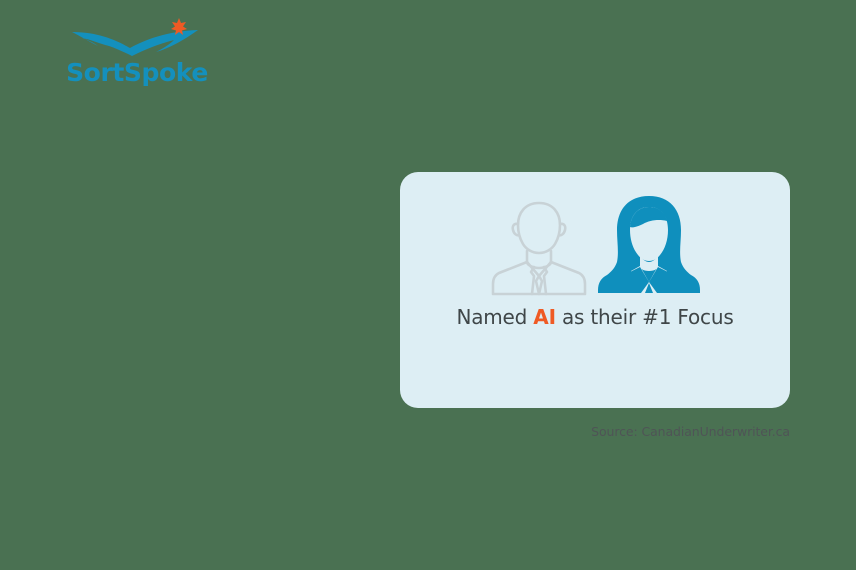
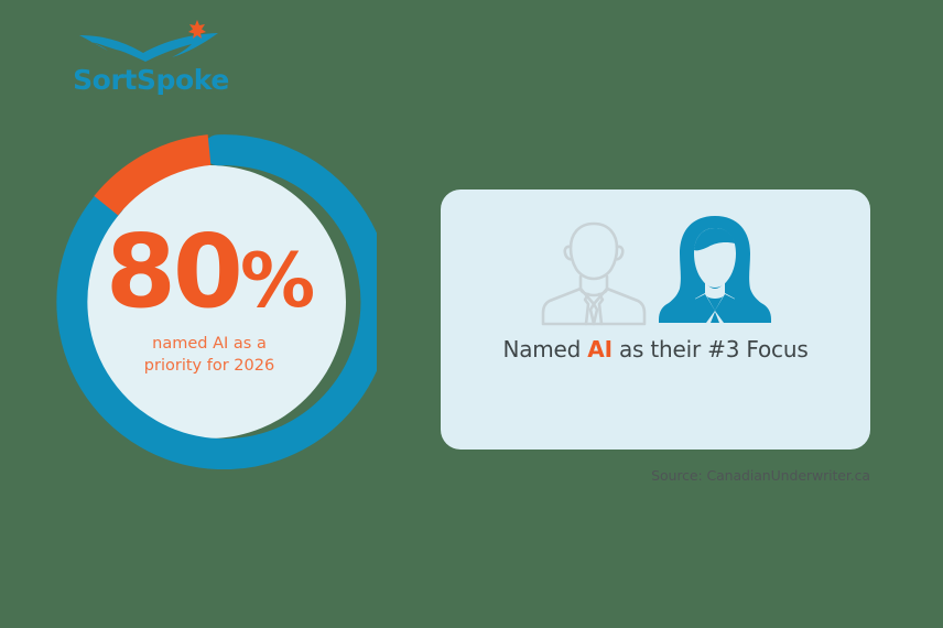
  SortSpoke
+ 80%
+ named AI as a
+ priority for 2026
- Named AI as their #1 Focus
+ Named AI as their #3 Focus
  Source: CanadianUnderwriter.ca
